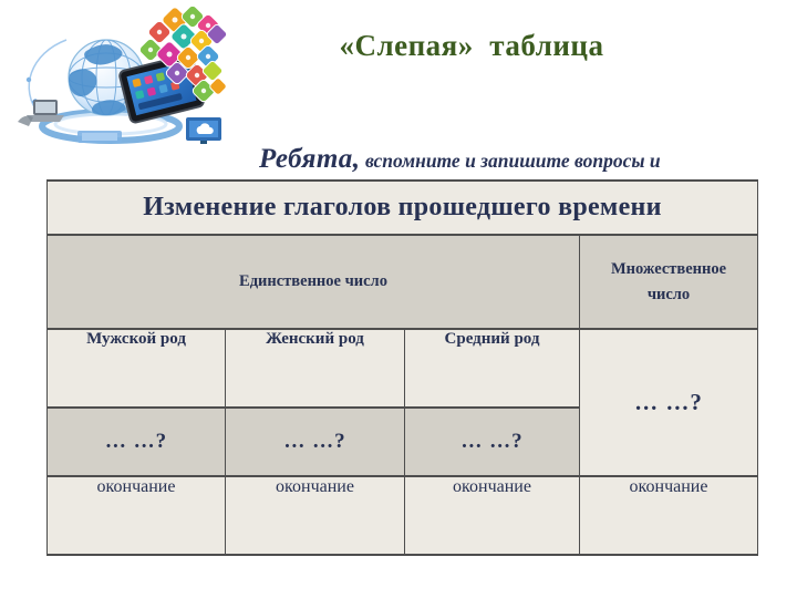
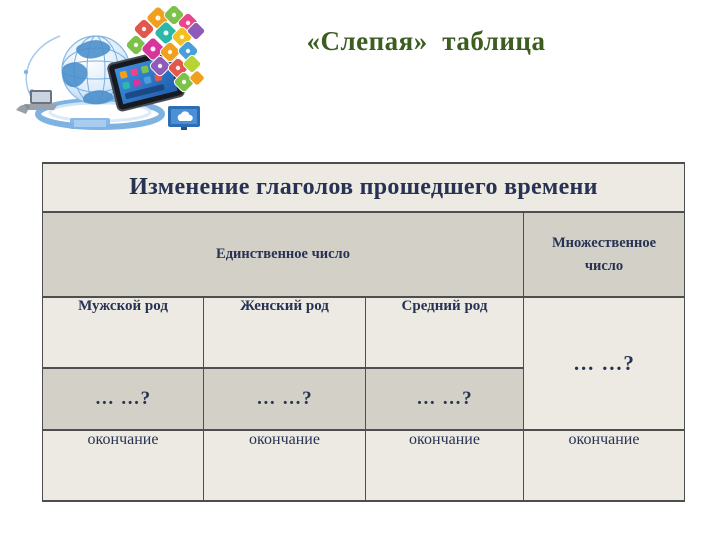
  «Слепая» таблица
- Ребята, вспомните и запишите вопросы и
  Изменение глаголов прошедшего времени
  Единственное число	Множественное число
  Мужской род	Женский род	Средний род	… …?
  … …?	… …?	… …?
  окончание	окончание	окончание	окончание
